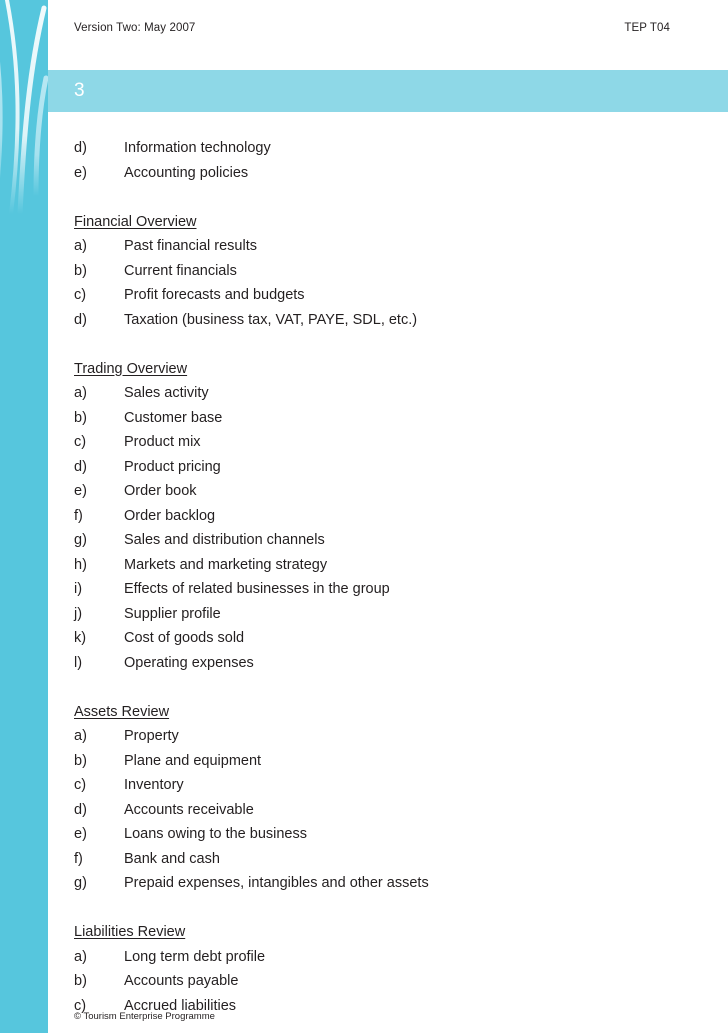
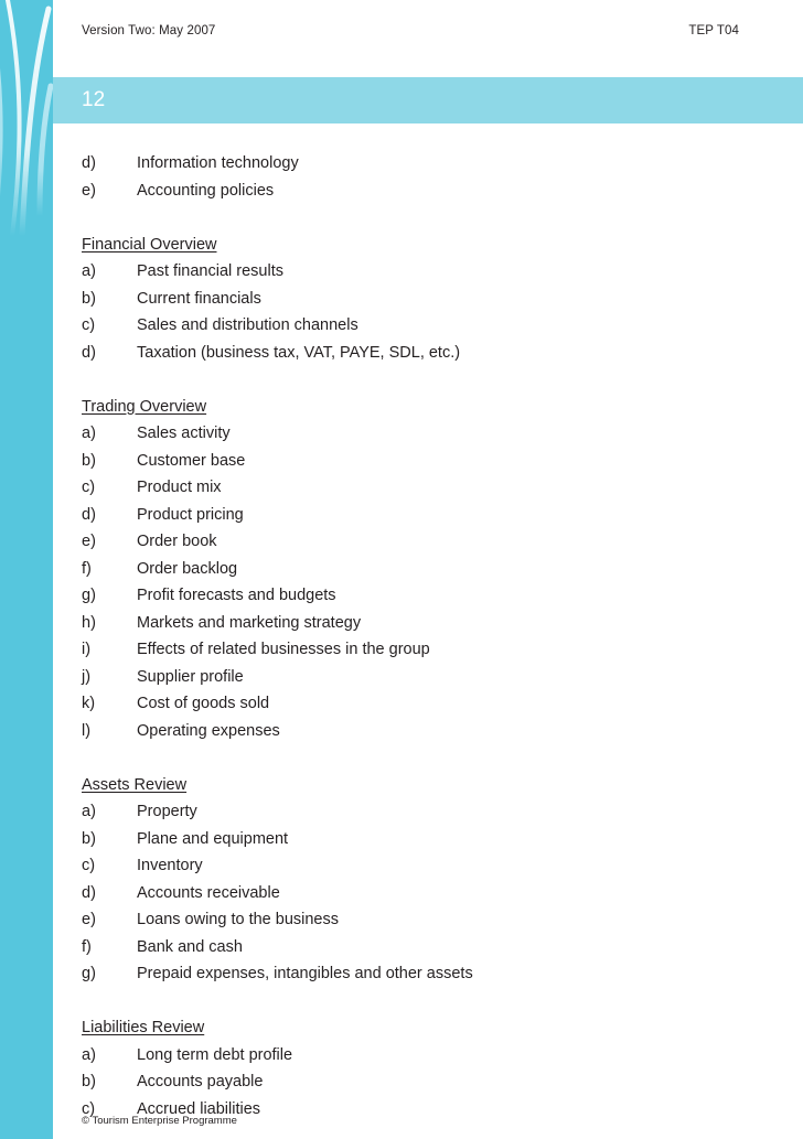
  Version Two: May 2007
  TEP T04
- 3
+ 12
  d)
  Information technology
  e)
  Accounting policies
  Financial Overview
  a)
  Past financial results
  b)
  Current financials
  c)
- Profit forecasts and budgets
+ Sales and distribution channels
  d)
  Taxation (business tax, VAT, PAYE, SDL, etc.)
  Trading Overview
  a)
  Sales activity
  b)
  Customer base
  c)
  Product mix
  d)
  Product pricing
  e)
  Order book
  f)
  Order backlog
  g)
- Sales and distribution channels
+ Profit forecasts and budgets
  h)
  Markets and marketing strategy
  i)
  Effects of related businesses in the group
  j)
  Supplier profile
  k)
  Cost of goods sold
  l)
  Operating expenses
  Assets Review
  a)
  Property
  b)
  Plane and equipment
  c)
  Inventory
  d)
  Accounts receivable
  e)
  Loans owing to the business
  f)
  Bank and cash
  g)
  Prepaid expenses, intangibles and other assets
  Liabilities Review
  a)
  Long term debt profile
  b)
  Accounts payable
  c)
  Accrued liabilities
  © Tourism Enterprise Programme
